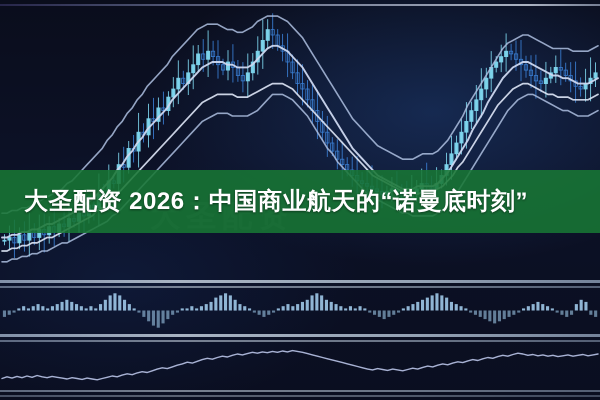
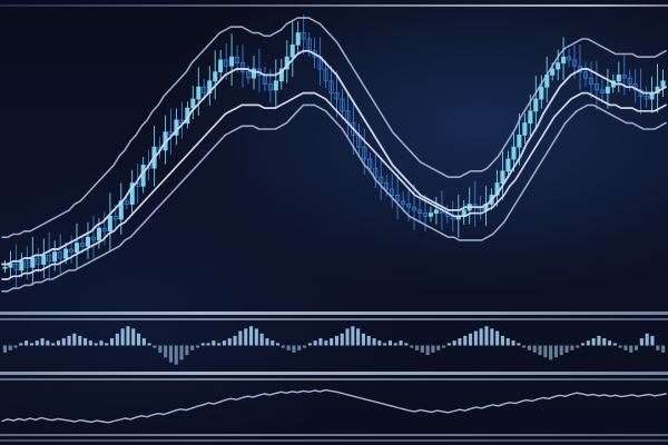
- 大圣配资
- 大圣配资 2026：中国商业航天的“诺曼底时刻”
